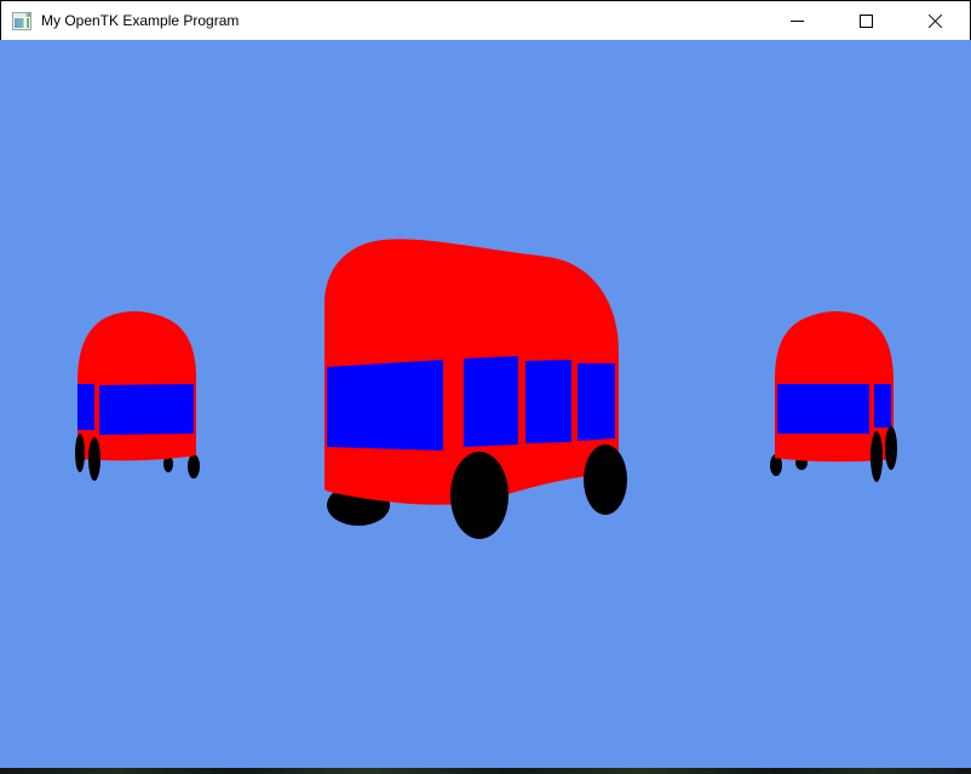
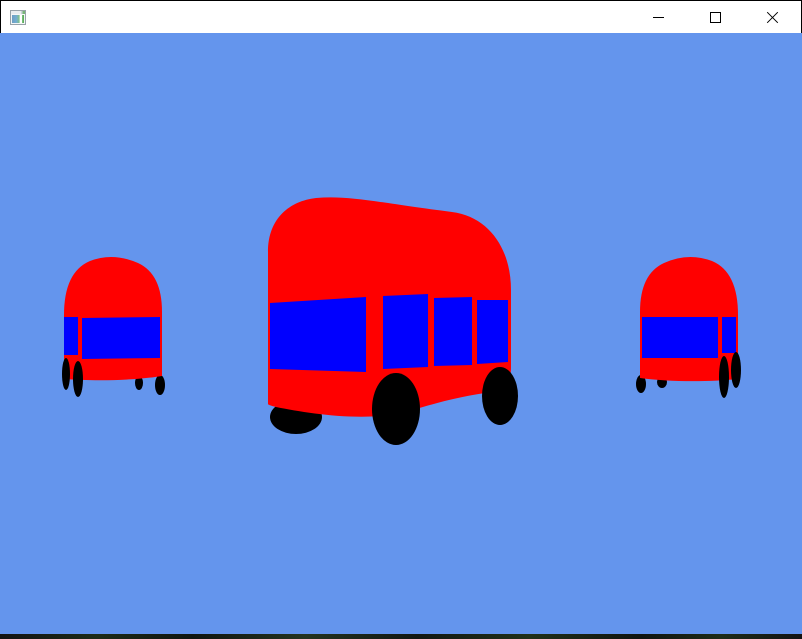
- My OpenTK Example Program
